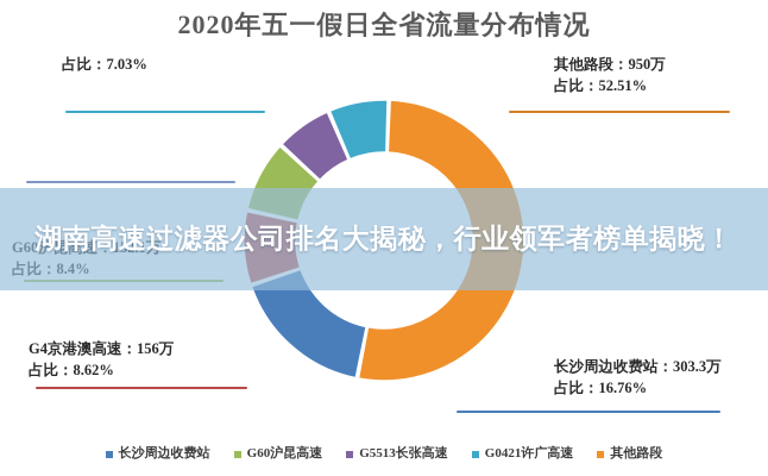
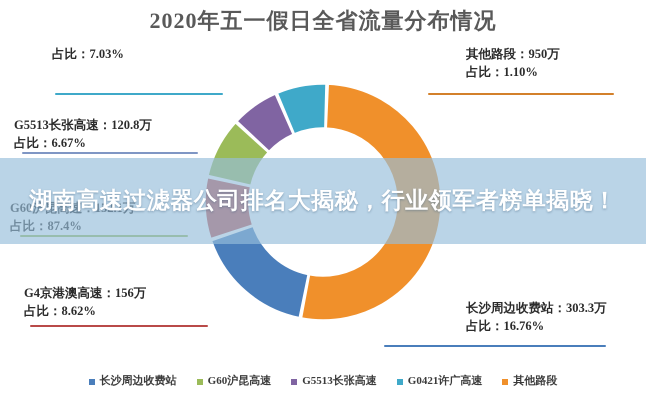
  2020年五一假日全省流量分布情况
  占比：7.03%
+ G5513长张高速：120.8万
+ 占比：6.67%
  G60沪昆高速：152.1万
- 占比：8.4%
+ 占比：87.4%
  G4京港澳高速：156万
  占比：8.62%
  其他路段：950万
- 占比：52.51%
+ 占比：1.10%
  长沙周边收费站：303.3万
  占比：16.76%
  湖南高速过滤器公司排名大揭秘，行业领军者榜单揭晓！
  长沙周边收费站
  G60沪昆高速
  G5513长张高速
  G0421许广高速
  其他路段
